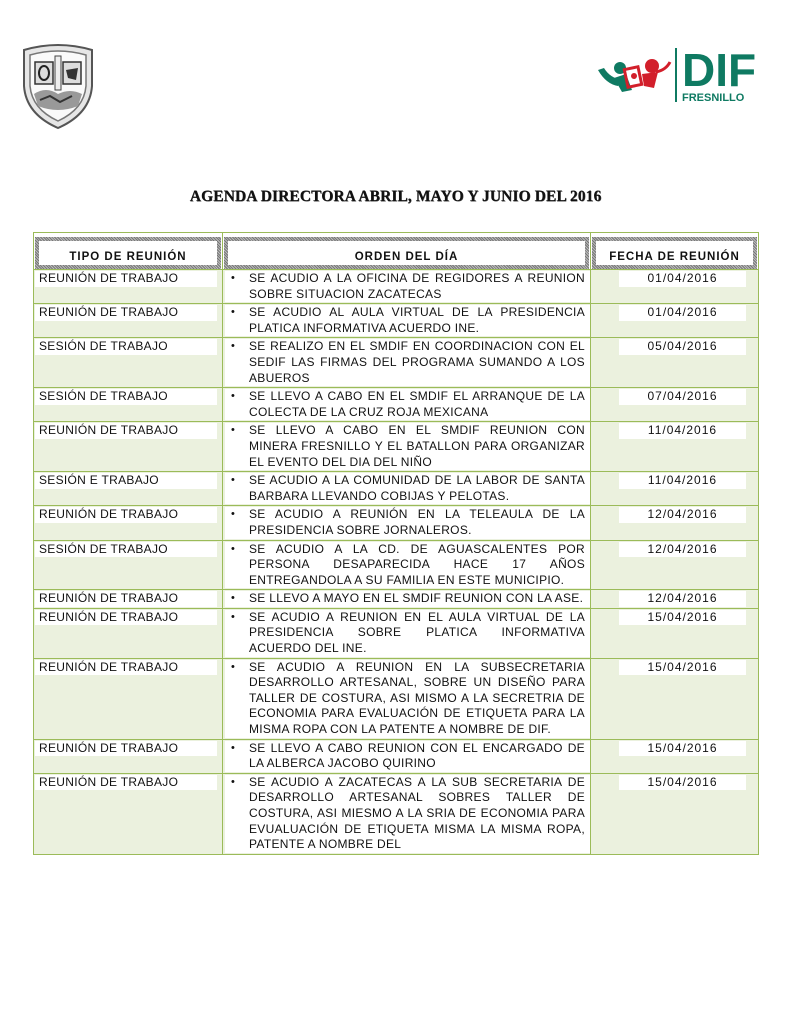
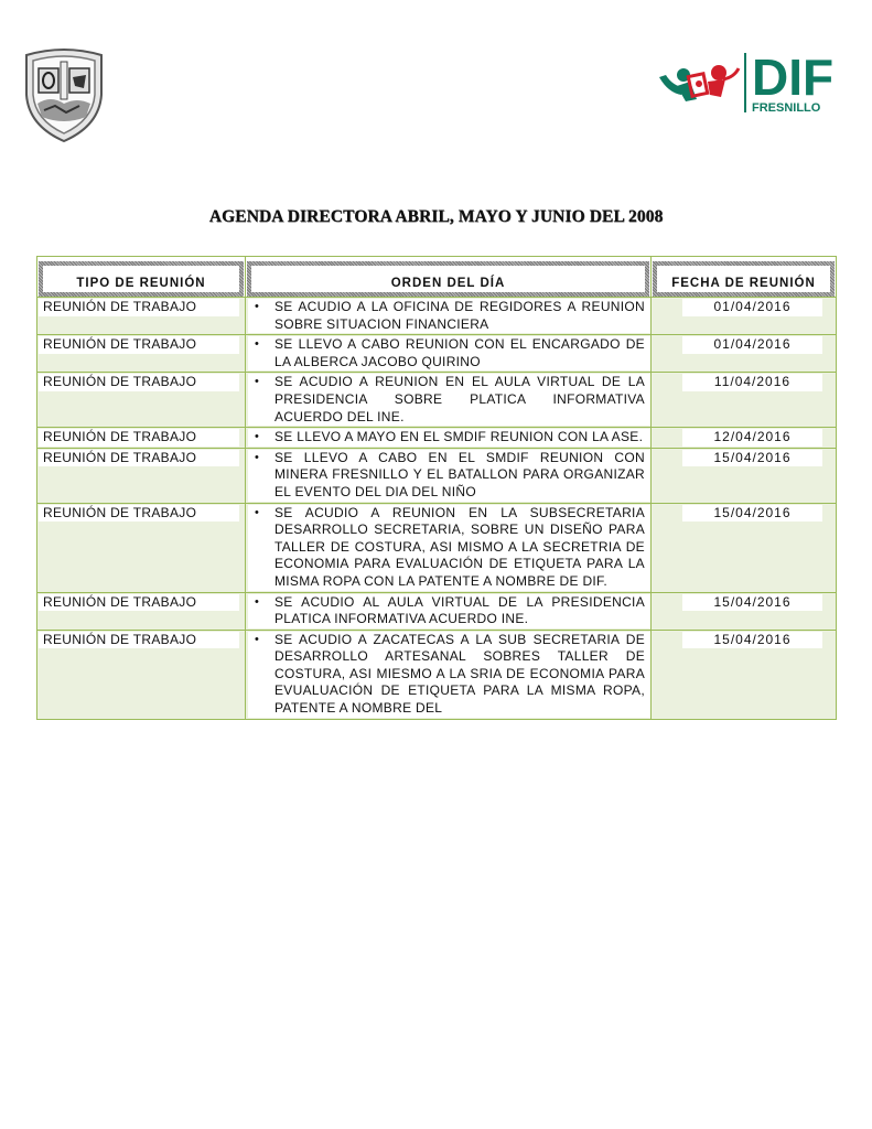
  DIF
  FRESNILLO
- AGENDA DIRECTORA ABRIL, MAYO Y JUNIO DEL 2016
+ AGENDA DIRECTORA ABRIL, MAYO Y JUNIO DEL 2008
  TIPO DE REUNIÓN	ORDEN DEL DÍA	FECHA DE REUNIÓN
- REUNIÓN DE TRABAJO	• SE ACUDIO A LA OFICINA DE REGIDORES A REUNION SOBRE SITUACION ZACATECAS	01/04/2016
+ REUNIÓN DE TRABAJO	• SE ACUDIO A LA OFICINA DE REGIDORES A REUNION SOBRE SITUACION FINANCIERA	01/04/2016
- REUNIÓN DE TRABAJO	• SE ACUDIO AL AULA VIRTUAL DE LA PRESIDENCIA PLATICA INFORMATIVA ACUERDO INE.	01/04/2016
+ REUNIÓN DE TRABAJO	• SE LLEVO A CABO REUNION CON EL ENCARGADO DE LA ALBERCA JACOBO QUIRINO	01/04/2016
- SESIÓN DE TRABAJO	• SE REALIZO EN EL SMDIF EN COORDINACION CON EL SEDIF LAS FIRMAS DEL PROGRAMA SUMANDO A LOS ABUEROS	05/04/2016
- SESIÓN DE TRABAJO	• SE LLEVO A CABO EN EL SMDIF EL ARRANQUE DE LA COLECTA DE LA CRUZ ROJA MEXICANA	07/04/2016
- REUNIÓN DE TRABAJO	• SE LLEVO A CABO EN EL SMDIF REUNION CON MINERA FRESNILLO Y EL BATALLON PARA ORGANIZAR EL EVENTO DEL DIA DEL NIÑO	11/04/2016
+ REUNIÓN DE TRABAJO	• SE ACUDIO A REUNION EN EL AULA VIRTUAL DE LA PRESIDENCIA SOBRE PLATICA INFORMATIVA ACUERDO DEL INE.	11/04/2016
- SESIÓN E TRABAJO	• SE ACUDIO A LA COMUNIDAD DE LA LABOR DE SANTA BARBARA LLEVANDO COBIJAS Y PELOTAS.	11/04/2016
- REUNIÓN DE TRABAJO	• SE ACUDIO A REUNIÓN EN LA TELEAULA DE LA PRESIDENCIA SOBRE JORNALEROS.	12/04/2016
- SESIÓN DE TRABAJO	• SE ACUDIO A LA CD. DE AGUASCALENTES POR PERSONA DESAPARECIDA HACE 17 AÑOS ENTREGANDOLA A SU FAMILIA EN ESTE MUNICIPIO.	12/04/2016
  REUNIÓN DE TRABAJO	• SE LLEVO A MAYO EN EL SMDIF REUNION CON LA ASE.	12/04/2016
- REUNIÓN DE TRABAJO	• SE ACUDIO A REUNION EN EL AULA VIRTUAL DE LA PRESIDENCIA SOBRE PLATICA INFORMATIVA ACUERDO DEL INE.	15/04/2016
+ REUNIÓN DE TRABAJO	• SE LLEVO A CABO EN EL SMDIF REUNION CON MINERA FRESNILLO Y EL BATALLON PARA ORGANIZAR EL EVENTO DEL DIA DEL NIÑO	15/04/2016
- REUNIÓN DE TRABAJO	• SE ACUDIO A REUNION EN LA SUBSECRETARIA DESARROLLO ARTESANAL, SOBRE UN DISEÑO PARA TALLER DE COSTURA, ASI MISMO A LA SECRETRIA DE ECONOMIA PARA EVALUACIÓN DE ETIQUETA PARA LA MISMA ROPA CON LA PATENTE A NOMBRE DE DIF.	15/04/2016
+ REUNIÓN DE TRABAJO	• SE ACUDIO A REUNION EN LA SUBSECRETARIA DESARROLLO SECRETARIA, SOBRE UN DISEÑO PARA TALLER DE COSTURA, ASI MISMO A LA SECRETRIA DE ECONOMIA PARA EVALUACIÓN DE ETIQUETA PARA LA MISMA ROPA CON LA PATENTE A NOMBRE DE DIF.	15/04/2016
- REUNIÓN DE TRABAJO	• SE LLEVO A CABO REUNION CON EL ENCARGADO DE LA ALBERCA JACOBO QUIRINO	15/04/2016
+ REUNIÓN DE TRABAJO	• SE ACUDIO AL AULA VIRTUAL DE LA PRESIDENCIA PLATICA INFORMATIVA ACUERDO INE.	15/04/2016
- REUNIÓN DE TRABAJO	• SE ACUDIO A ZACATECAS A LA SUB SECRETARIA DE DESARROLLO ARTESANAL SOBRES TALLER DE COSTURA, ASI MIESMO A LA SRIA DE ECONOMIA PARA EVUALUACIÓN DE ETIQUETA MISMA LA MISMA ROPA, PATENTE A NOMBRE DEL	15/04/2016
+ REUNIÓN DE TRABAJO	• SE ACUDIO A ZACATECAS A LA SUB SECRETARIA DE DESARROLLO ARTESANAL SOBRES TALLER DE COSTURA, ASI MIESMO A LA SRIA DE ECONOMIA PARA EVUALUACIÓN DE ETIQUETA PARA LA MISMA ROPA, PATENTE A NOMBRE DEL	15/04/2016
